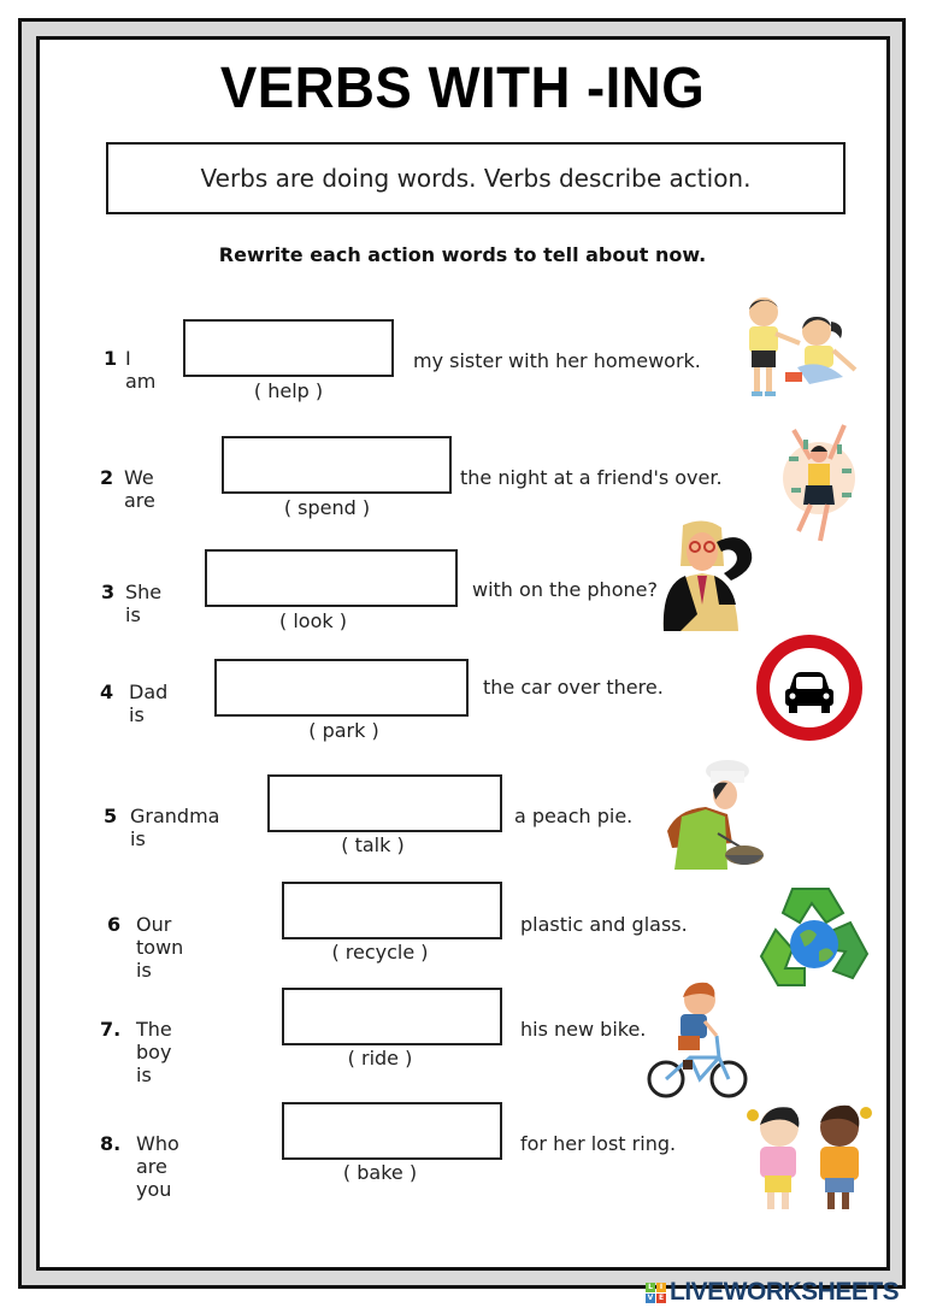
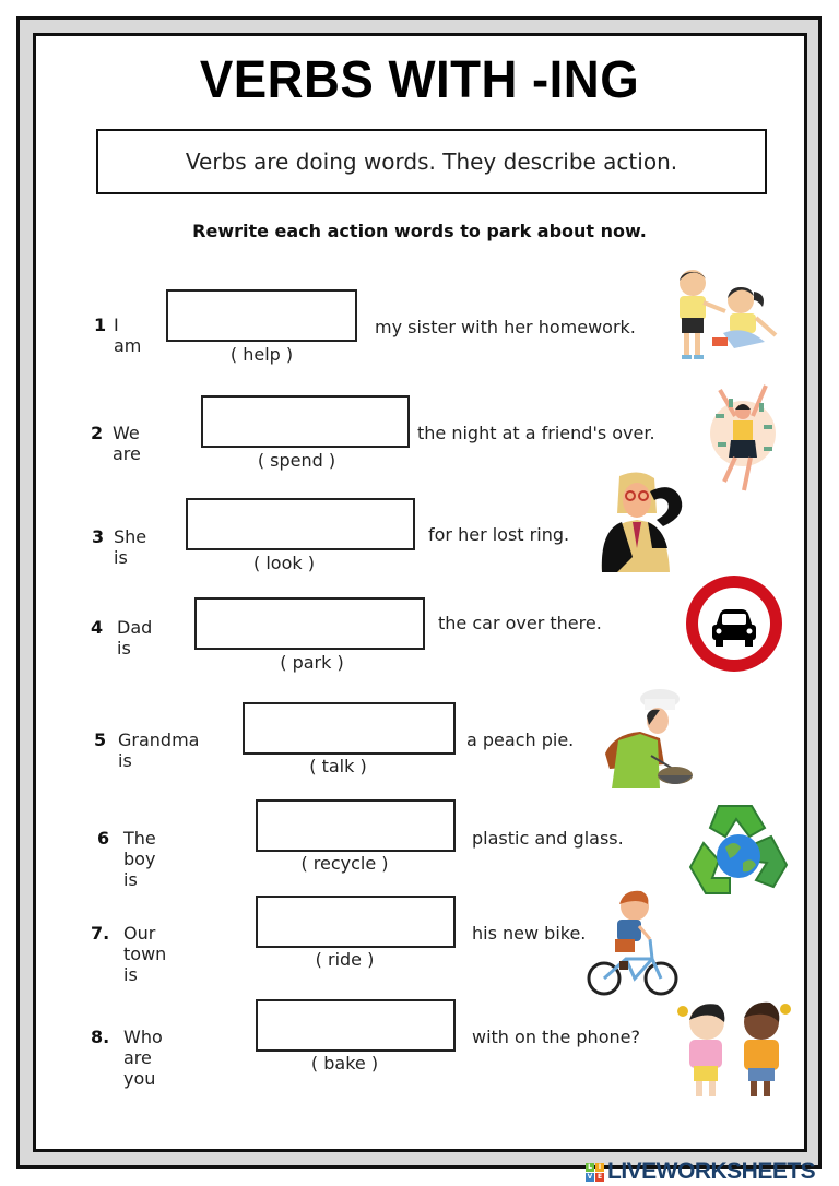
  VERBS WITH -ING
- Verbs are doing words. Verbs describe action.
+ Verbs are doing words. They describe action.
- Rewrite each action words to tell about now.
+ Rewrite each action words to park about now.
  1
  I am
  ( help )
  my sister with her homework.
  2
  We are
  ( spend )
  the night at a friend's over.
  3
  She is
  ( look )
- with on the phone?
+ for her lost ring.
  4
  Dad is
  ( park )
  the car over there.
  5
  Grandma is
  ( talk )
  a peach pie.
  6
- Our town is
+ The boy is
  ( recycle )
  plastic and glass.
  7.
- The boy is
+ Our town is
  ( ride )
  his new bike.
  8.
  Who are you
  ( bake )
- for her lost ring.
+ with on the phone?
  LIVEWORKSHEETS
